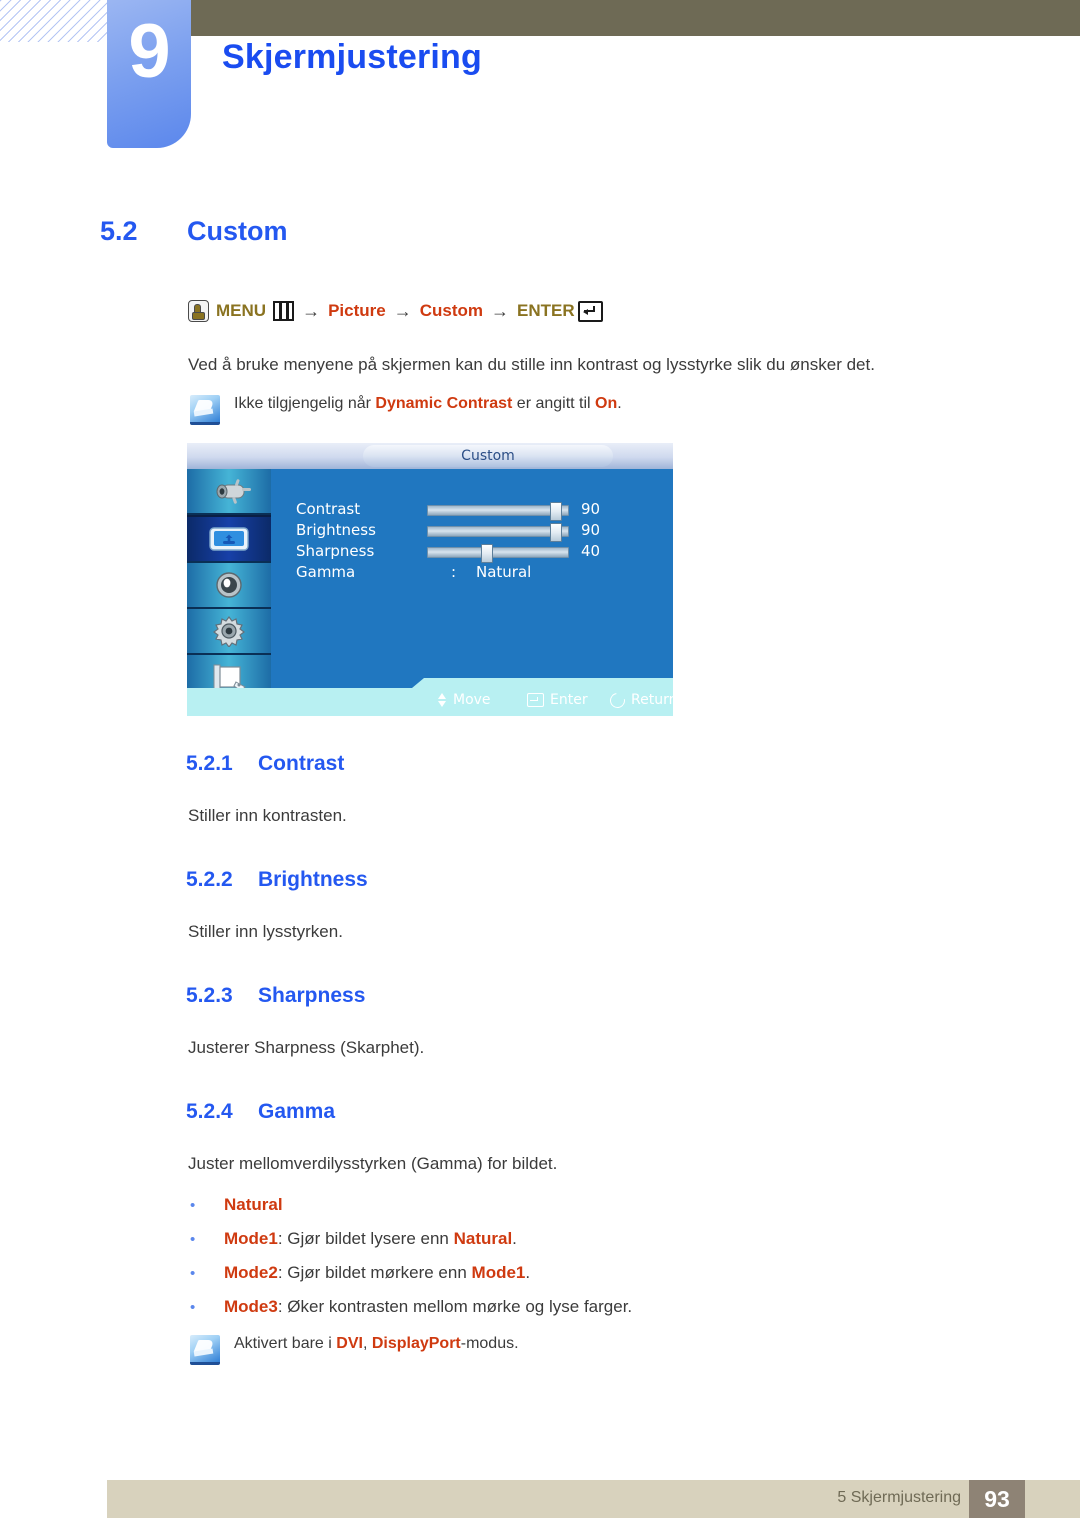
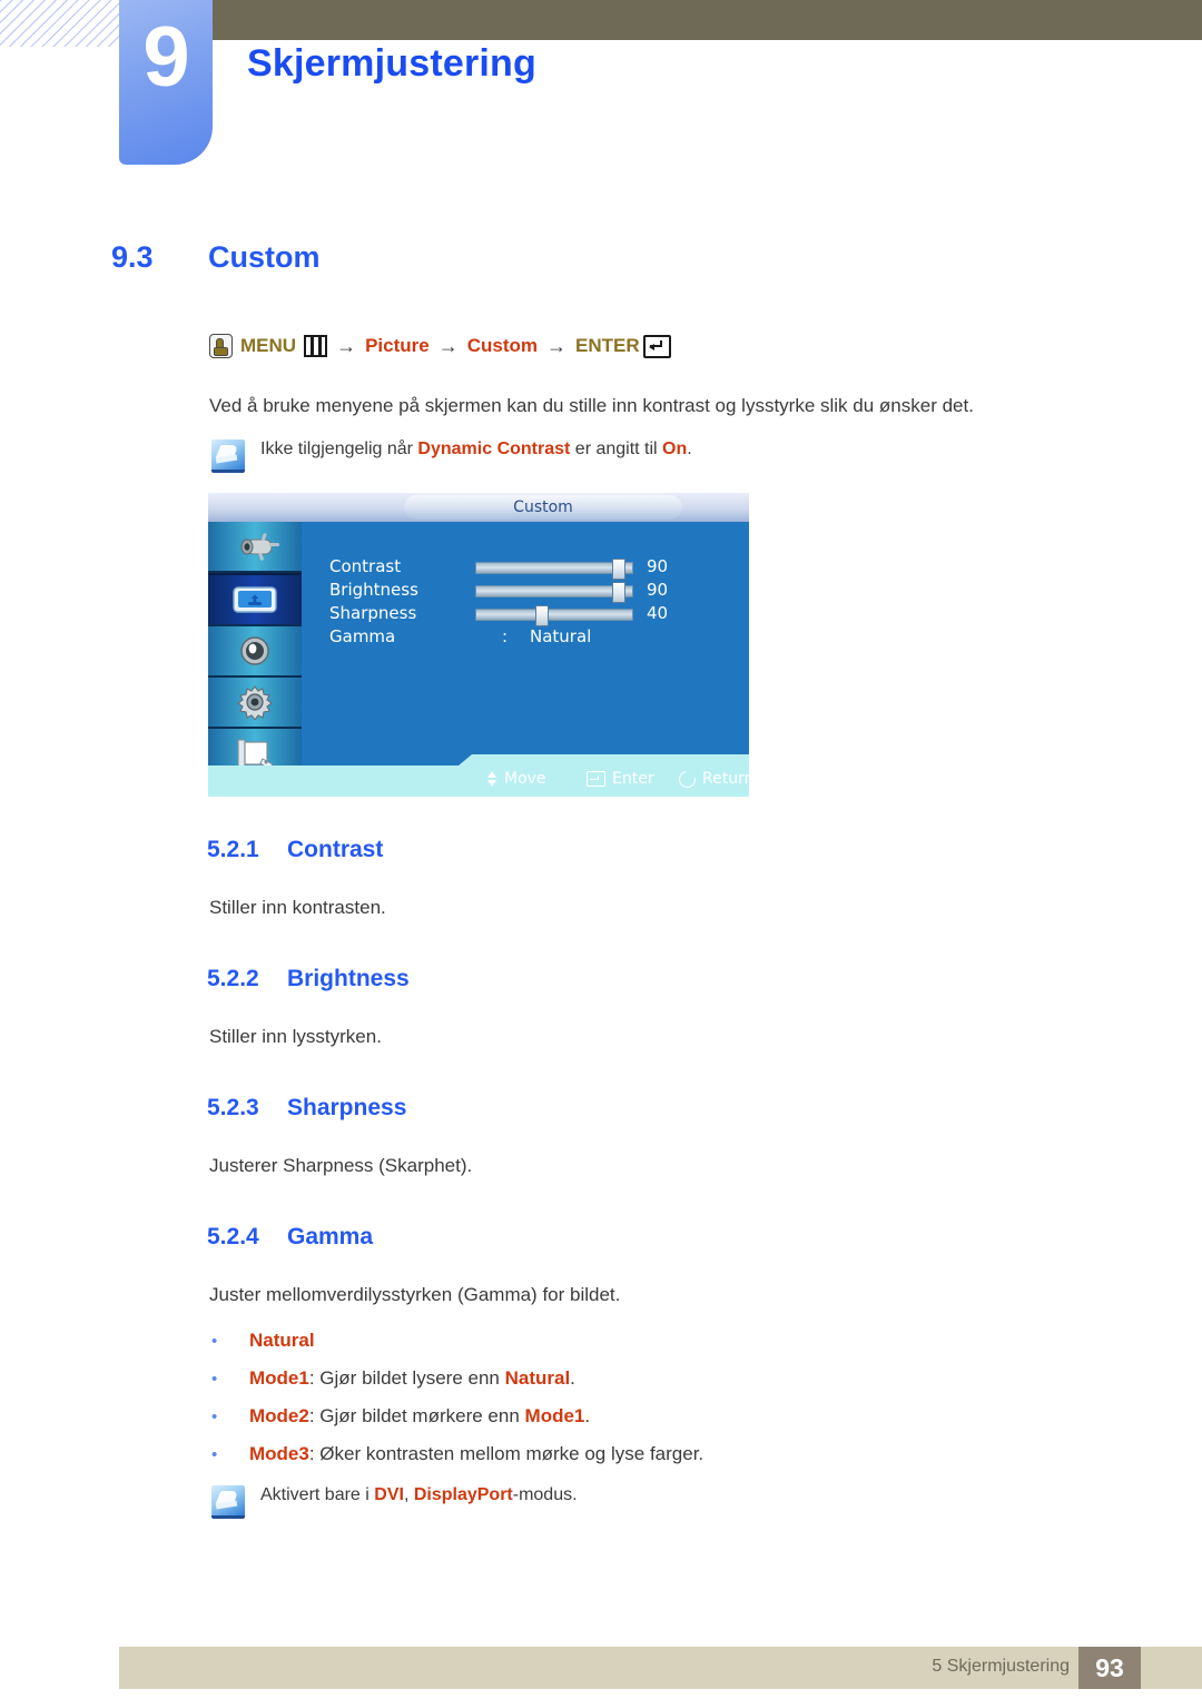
  9
  Skjermjustering
- 5.2 Custom
+ 9.3 Custom
  MENU
  →
  Picture
  →
  Custom
  →
  ENTER
  Ved å bruke menyene på skjermen kan du stille inn kontrast og lysstyrke slik du ønsker det.
  Ikke tilgjengelig når Dynamic Contrast er angitt til On.
  Custom
  Contrast
  90
  Brightness
  90
  Sharpness
  40
  Gamma
  :
  Natural
  Move
  Enter
  Retur
  5.2.1 Contrast
  Stiller inn kontrasten.
  5.2.2 Brightness
  Stiller inn lysstyrken.
  5.2.3 Sharpness
  Justerer Sharpness (Skarphet).
  5.2.4 Gamma
  Juster mellomverdilysstyrken (Gamma) for bildet.
  •
  Natural
  •
  Mode1: Gjør bildet lysere enn Natural.
  •
  Mode2: Gjør bildet mørkere enn Mode1.
  •
  Mode3: Øker kontrasten mellom mørke og lyse farger.
  Aktivert bare i DVI, DisplayPort-modus.
  5 Skjermjustering
  93
